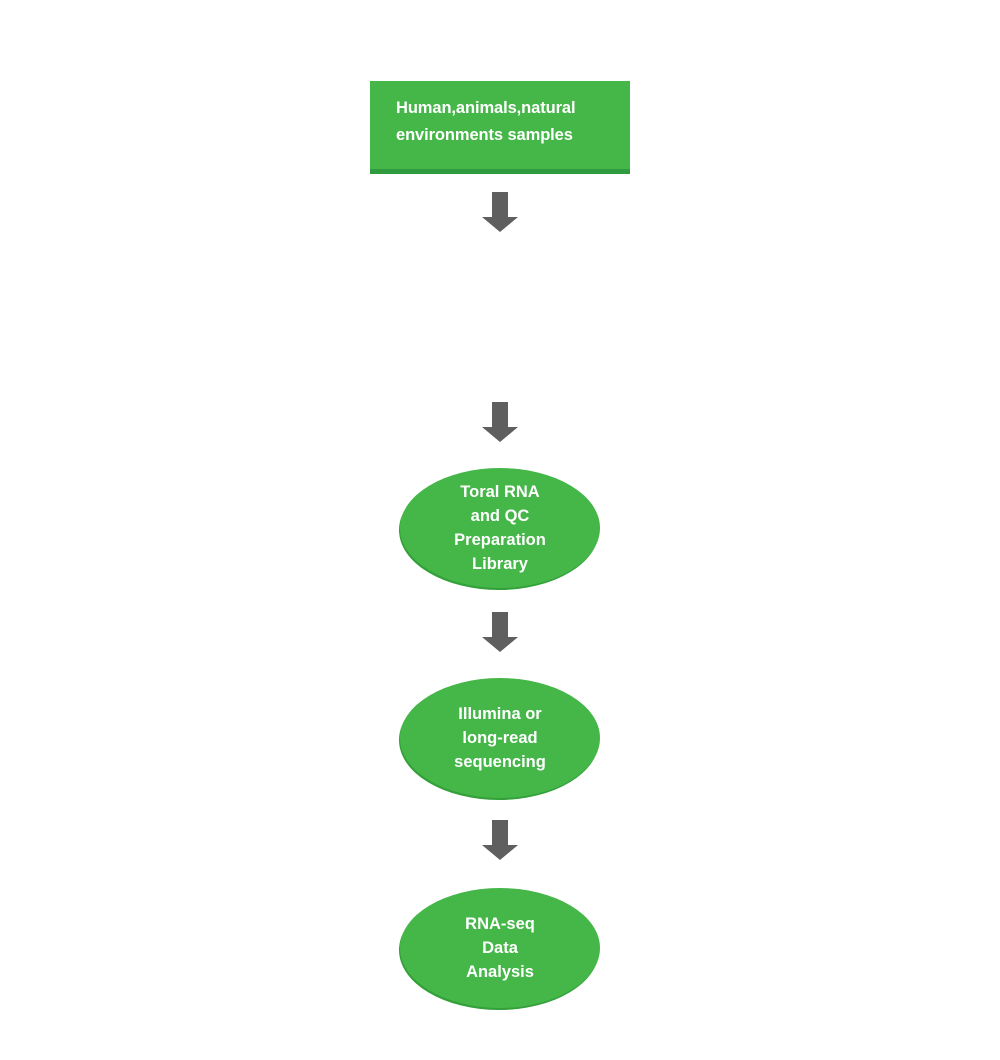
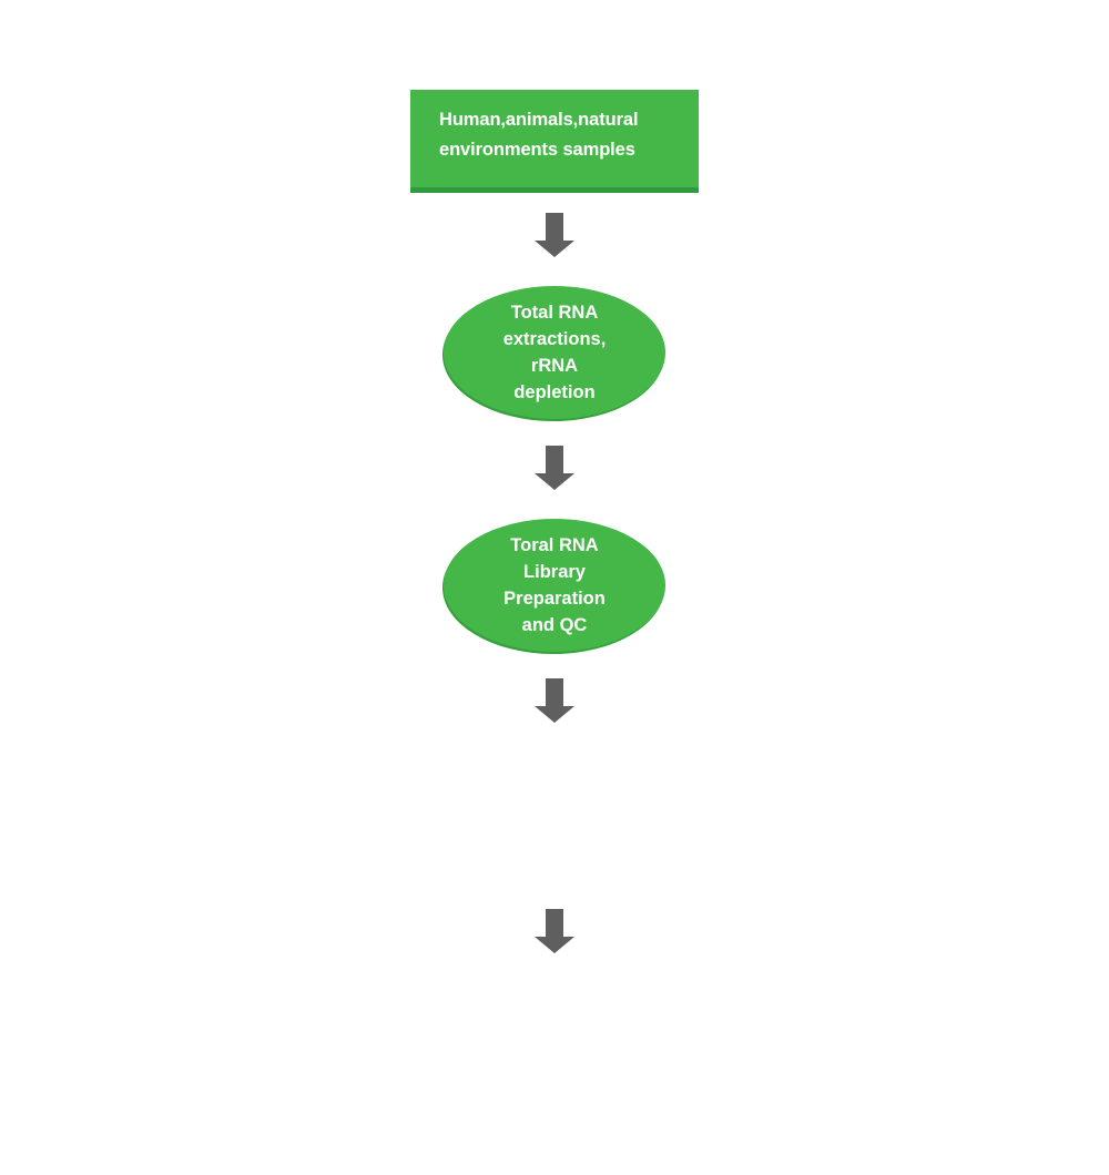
  Human,animals,natural
  environments samples
+ Total RNA
+ extractions,
+ rRNA
+ depletion
  Toral RNA
- and QC
+ Library
  Preparation
- Library
+ and QC
- Illumina or
- long-read
- sequencing
- RNA-seq
- Data
- Analysis
